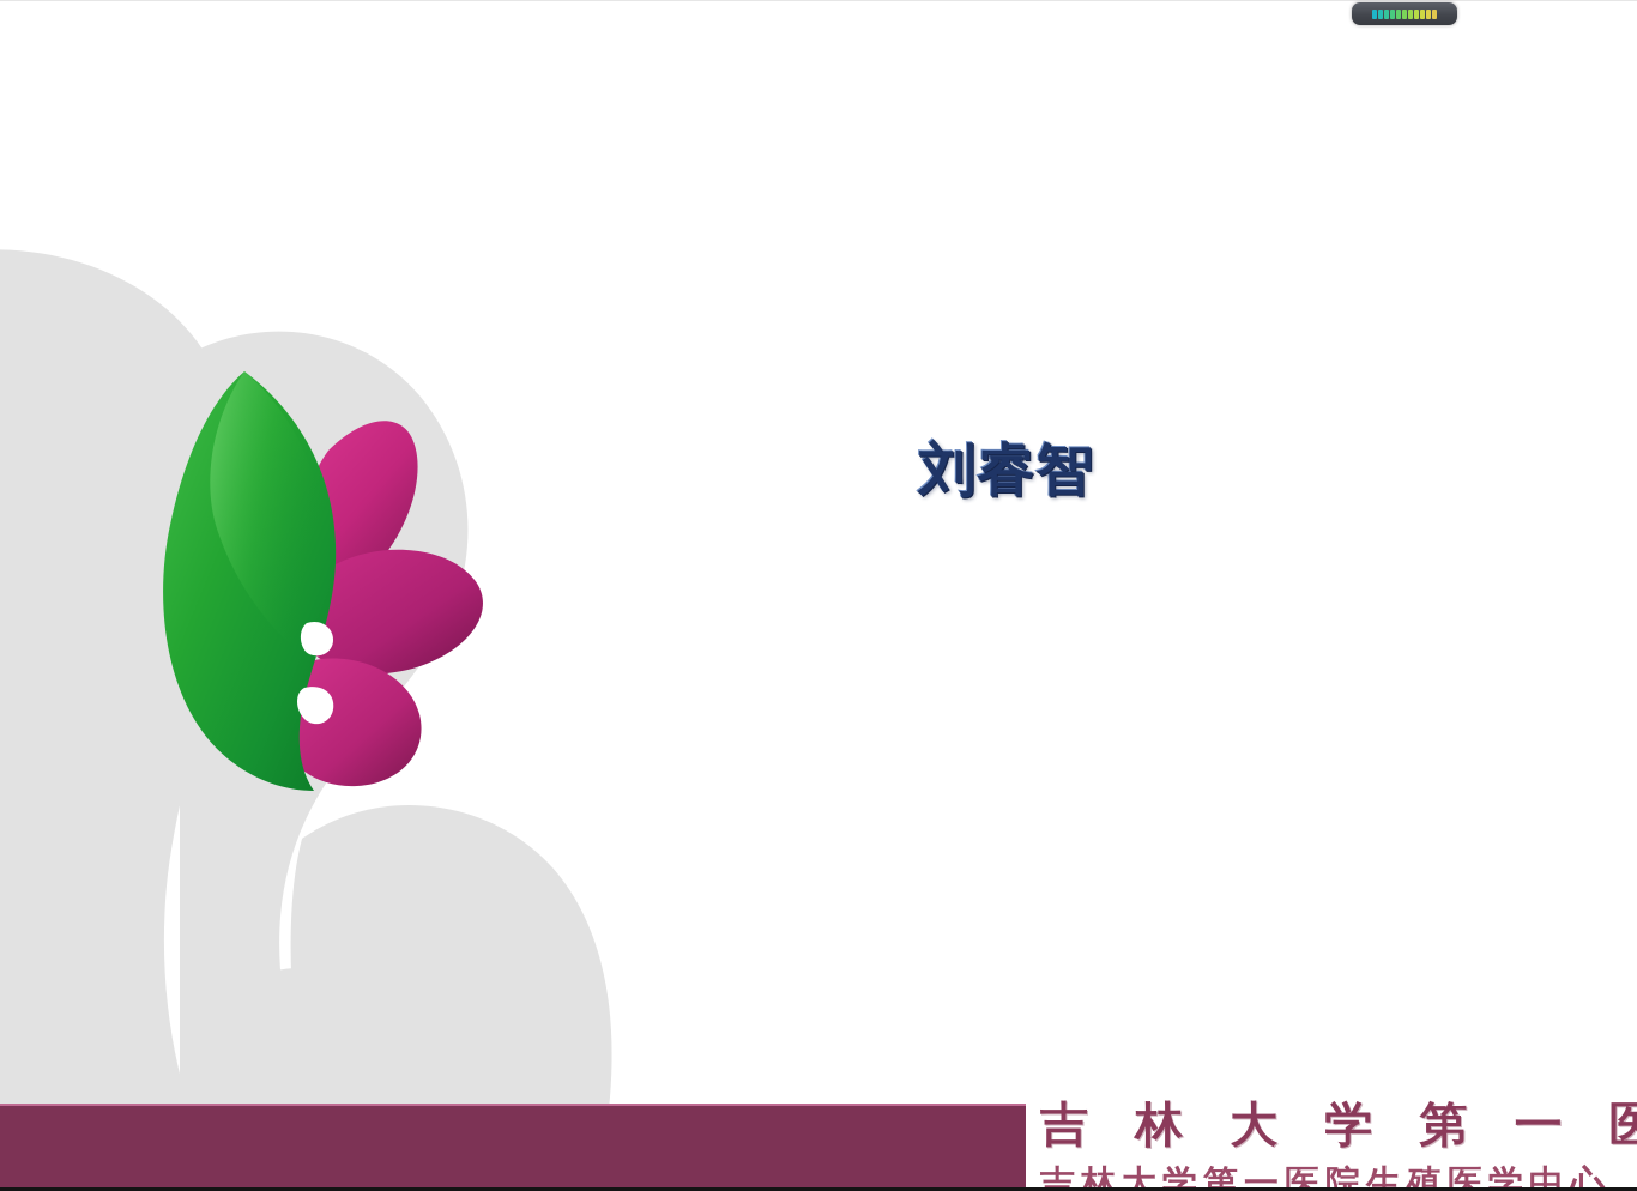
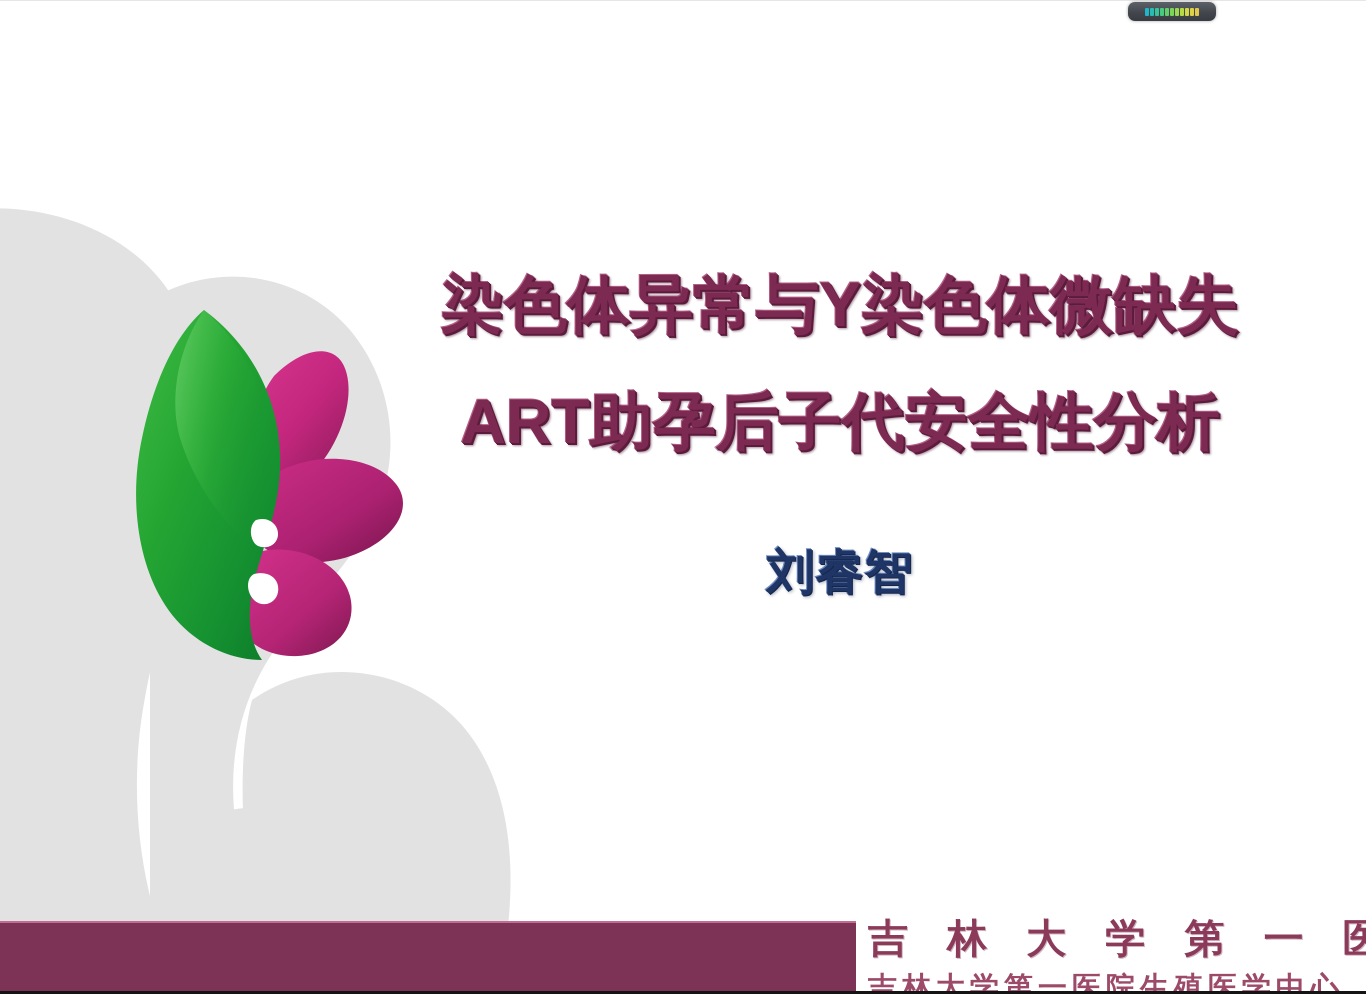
+ 染色体异常与Y染色体微缺失
+ ART助孕后子代安全性分析
  刘睿智
  吉 林 大 学 第 一
  吉林大学第一医院生殖医学中心
